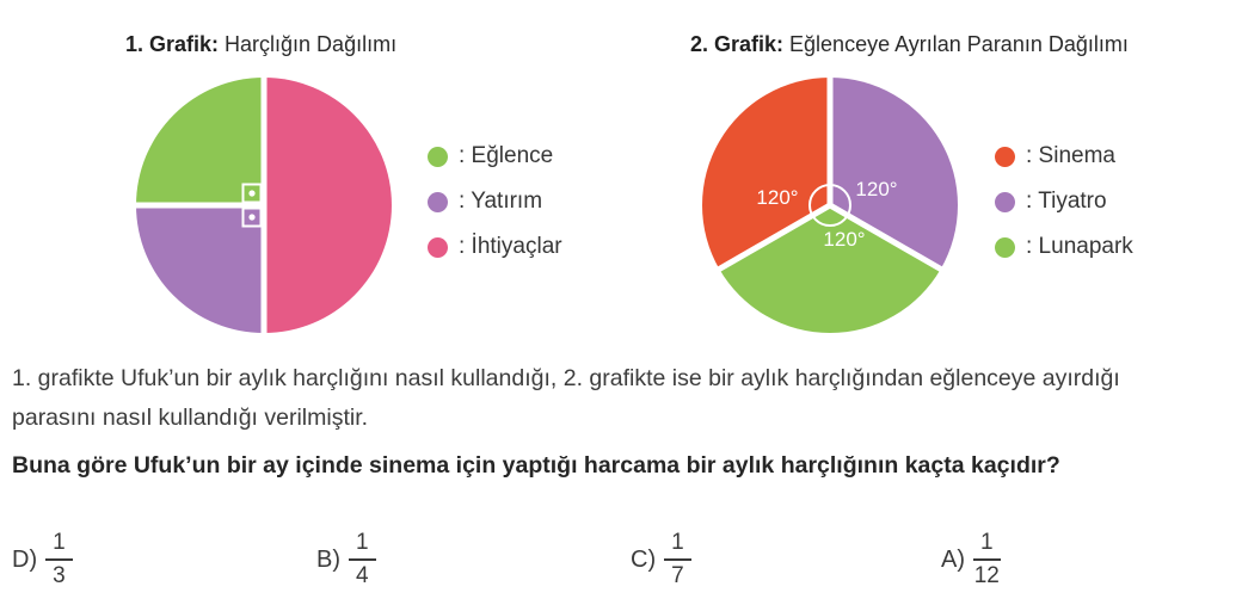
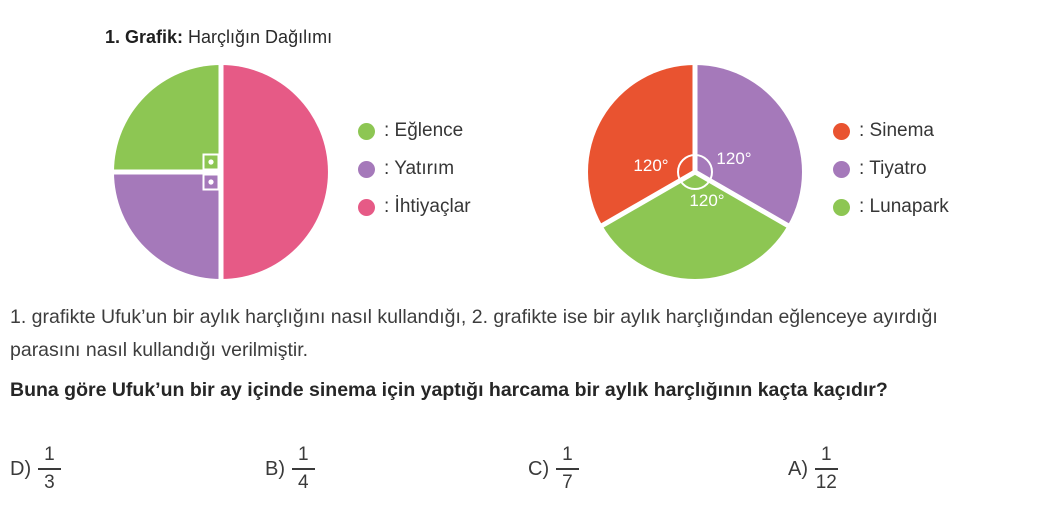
  1. Grafik: Harçlığın Dağılımı
  : Eğlence
  : Yatırım
  : İhtiyaçlar
- 2. Grafik: Eğlenceye Ayrılan Paranın Dağılımı
  120°
  120°
  120°
  : Sinema
  : Tiyatro
  : Lunapark
  1. grafikte Ufuk’un bir aylık harçlığını nasıl kullandığı, 2. grafikte ise bir aylık harçlığından eğlenceye ayırdığı
  parasını nasıl kullandığı verilmiştir.
  Buna göre Ufuk’un bir ay içinde sinema için yaptığı harcama bir aylık harçlığının kaçta kaçıdır?
  D)
  1
  3
  B)
  1
  4
  C)
  1
  7
  A)
  1
  12
